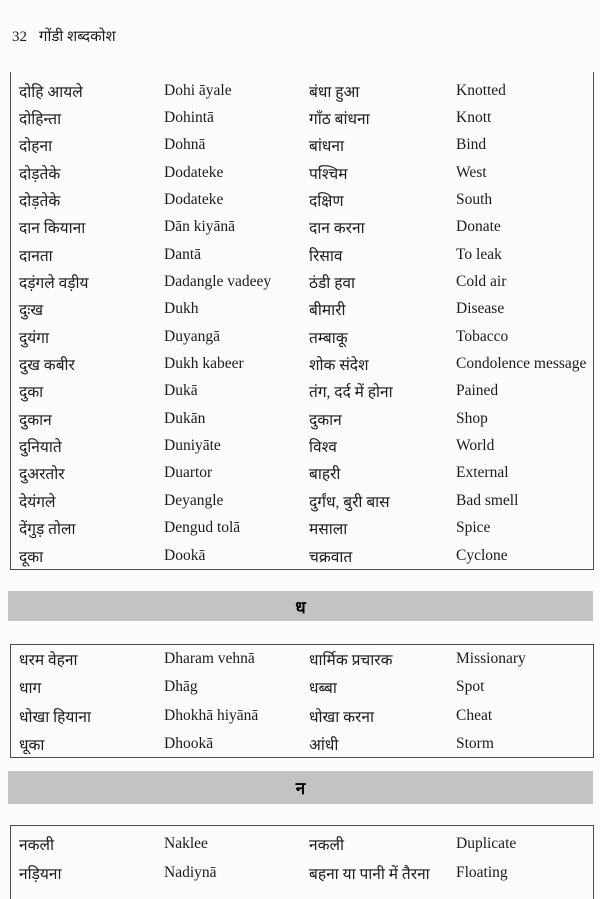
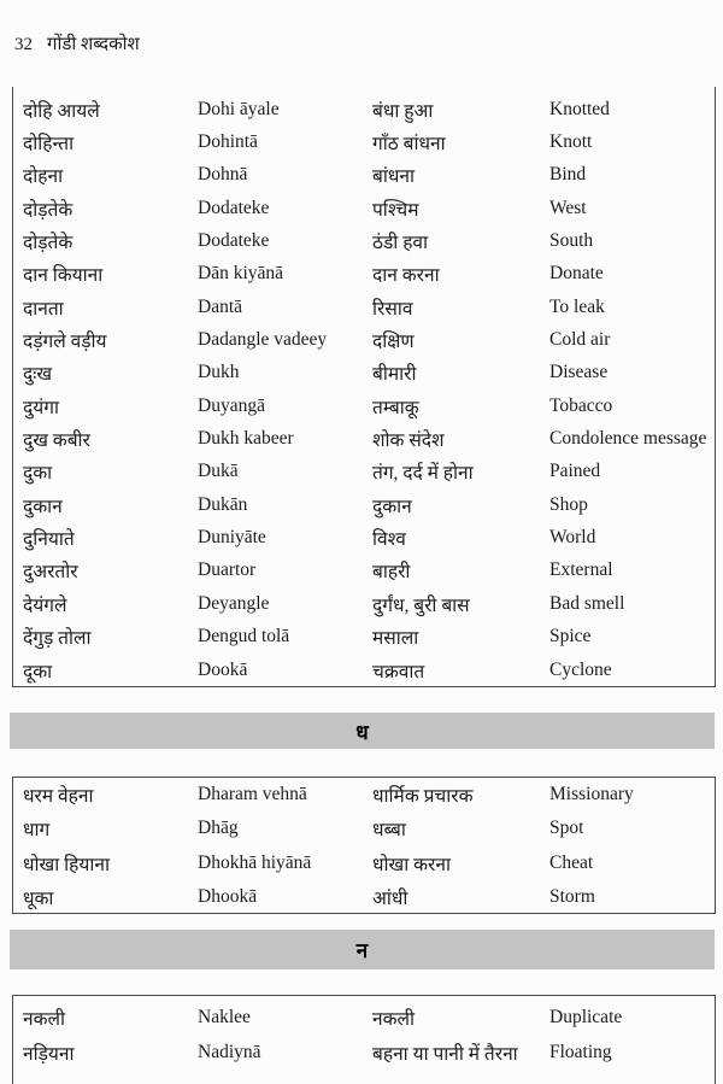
  32
  गोंडी शब्दकोश
  दोहि आयले
  Dohi āyale
  बंधा हुआ
  Knotted
  दोहिन्ता
  Dohintā
  गाँठ बांधना
  Knott
  दोहना
  Dohnā
  बांधना
  Bind
  दोड़तेके
  Dodateke
  पश्चिम
  West
  दोड़तेके
  Dodateke
- दक्षिण
+ ठंडी हवा
  South
  दान कियाना
  Dān kiyānā
  दान करना
  Donate
  दानता
  Dantā
  रिसाव
  To leak
  दड़ंगले वड़ीय
  Dadangle vadeey
- ठंडी हवा
+ दक्षिण
  Cold air
  दुःख
  Dukh
  बीमारी
  Disease
  दुयंगा
  Duyangā
  तम्बाकू
  Tobacco
  दुख कबीर
  Dukh kabeer
  शोक संदेश
  Condolence message
  दुका
  Dukā
  तंग, दर्द में होना
  Pained
  दुकान
  Dukān
  दुकान
  Shop
  दुनियाते
  Duniyāte
  विश्व
  World
  दुअरतोर
  Duartor
  बाहरी
  External
  देयंगले
  Deyangle
  दुर्गंध, बुरी बास
  Bad smell
  देंगुड़ तोला
  Dengud tolā
  मसाला
  Spice
  दूका
  Dookā
  चक्रवात
  Cyclone
  ध
  धरम वेहना
  Dharam vehnā
  धार्मिक प्रचारक
  Missionary
  धाग
  Dhāg
  धब्बा
  Spot
  धोखा हियाना
  Dhokhā hiyānā
  धोखा करना
  Cheat
  धूका
  Dhookā
  आंधी
  Storm
  न
  नकली
  Naklee
  नकली
  Duplicate
  नड़ियना
  Nadiynā
  बहना या पानी में तैरना
  Floating
